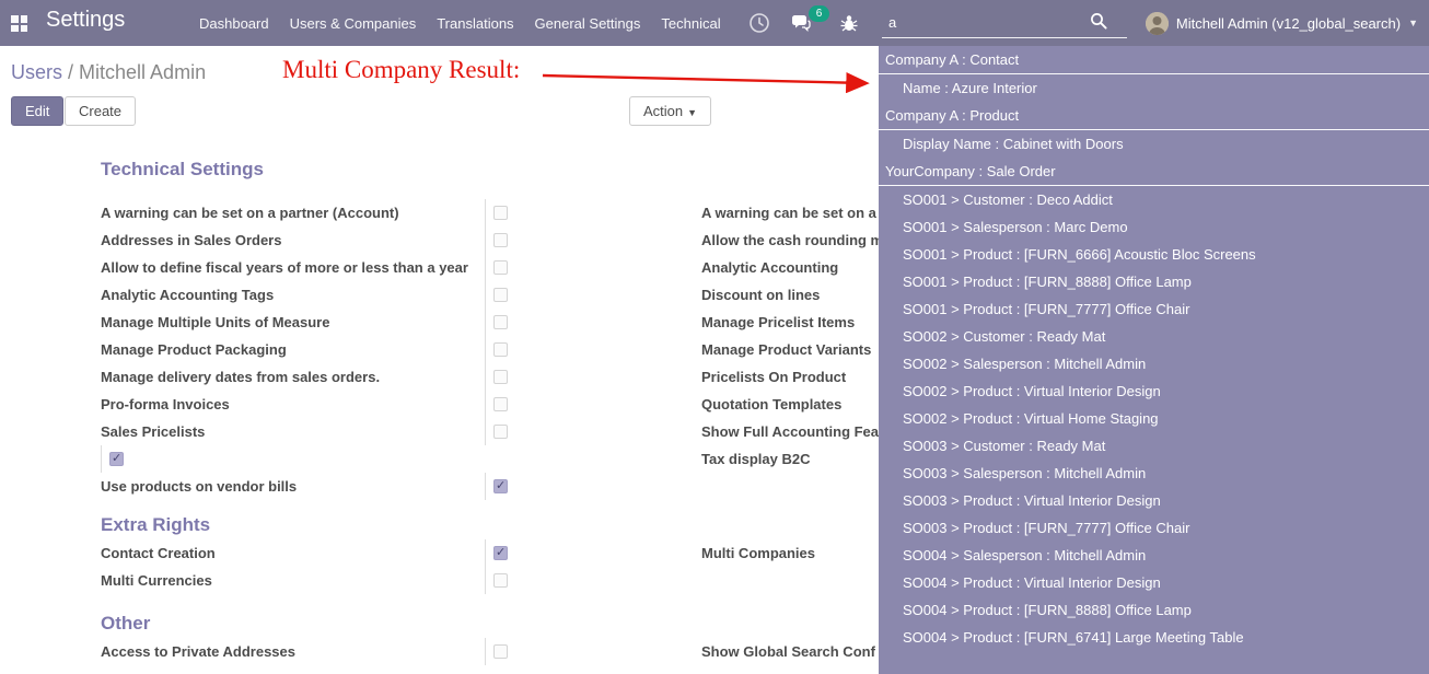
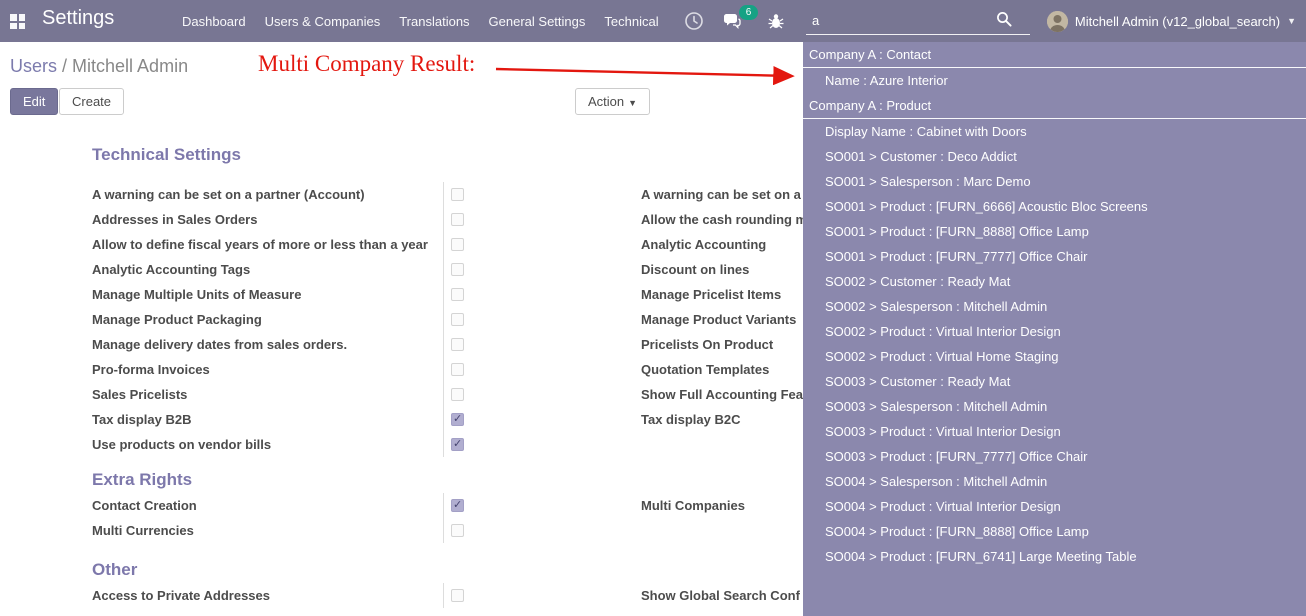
  Settings
  Dashboard
  Users & Companies
  Translations
  General Settings
  Technical
  6
  a
  Mitchell Admin (v12_global_search)
  ▼
  Users / Mitchell Admin
  Edit
  Create
  Action ▼
  Multi Company Result:
  Technical Settings
  A warning can be set on a partner (Account)
  A warning can be set on a
  Addresses in Sales Orders
  Allow the cash rounding m
  Allow to define fiscal years of more or less than a year
  Analytic Accounting
  Analytic Accounting Tags
  Discount on lines
  Manage Multiple Units of Measure
  Manage Pricelist Items
  Manage Product Packaging
  Manage Product Variants
  Manage delivery dates from sales orders.
  Pricelists On Product
  Pro-forma Invoices
  Quotation Templates
  Sales Pricelists
  Show Full Accounting Fea
+ Tax display B2B
  Tax display B2C
  Use products on vendor bills
  Extra Rights
  Contact Creation
  Multi Companies
  Multi Currencies
  Other
  Access to Private Addresses
  Show Global Search Conf
  Company A : Contact
  Name : Azure Interior
  Company A : Product
  Display Name : Cabinet with Doors
- YourCompany : Sale Order
  SO001 > Customer : Deco Addict
  SO001 > Salesperson : Marc Demo
  SO001 > Product : [FURN_6666] Acoustic Bloc Screens
  SO001 > Product : [FURN_8888] Office Lamp
  SO001 > Product : [FURN_7777] Office Chair
  SO002 > Customer : Ready Mat
  SO002 > Salesperson : Mitchell Admin
  SO002 > Product : Virtual Interior Design
  SO002 > Product : Virtual Home Staging
  SO003 > Customer : Ready Mat
  SO003 > Salesperson : Mitchell Admin
  SO003 > Product : Virtual Interior Design
  SO003 > Product : [FURN_7777] Office Chair
  SO004 > Salesperson : Mitchell Admin
  SO004 > Product : Virtual Interior Design
  SO004 > Product : [FURN_8888] Office Lamp
  SO004 > Product : [FURN_6741] Large Meeting Table
